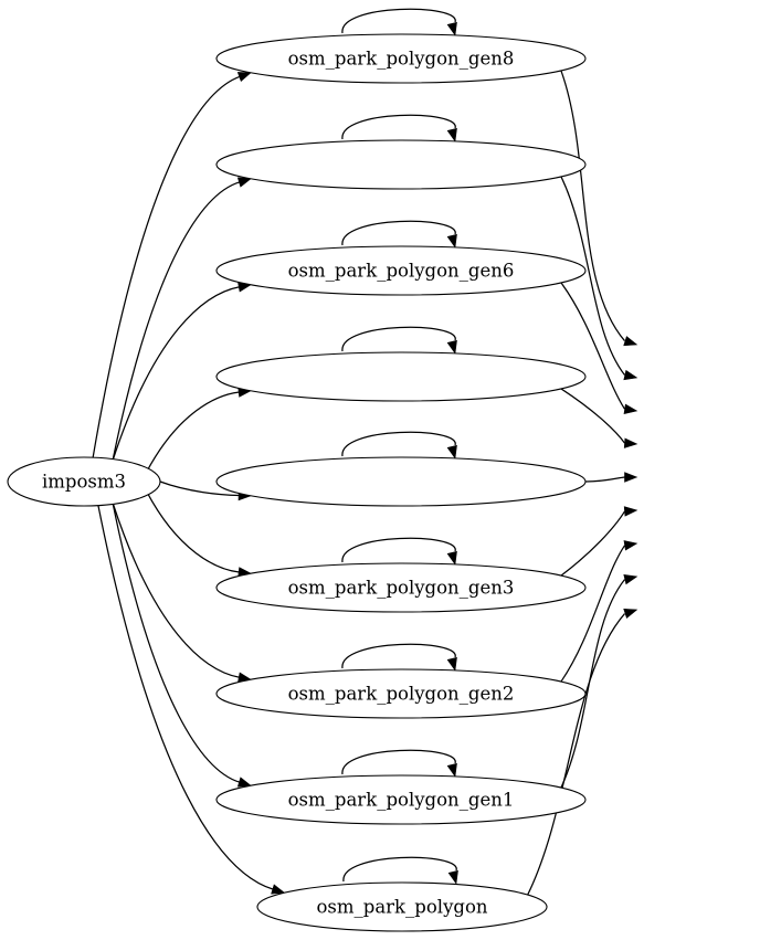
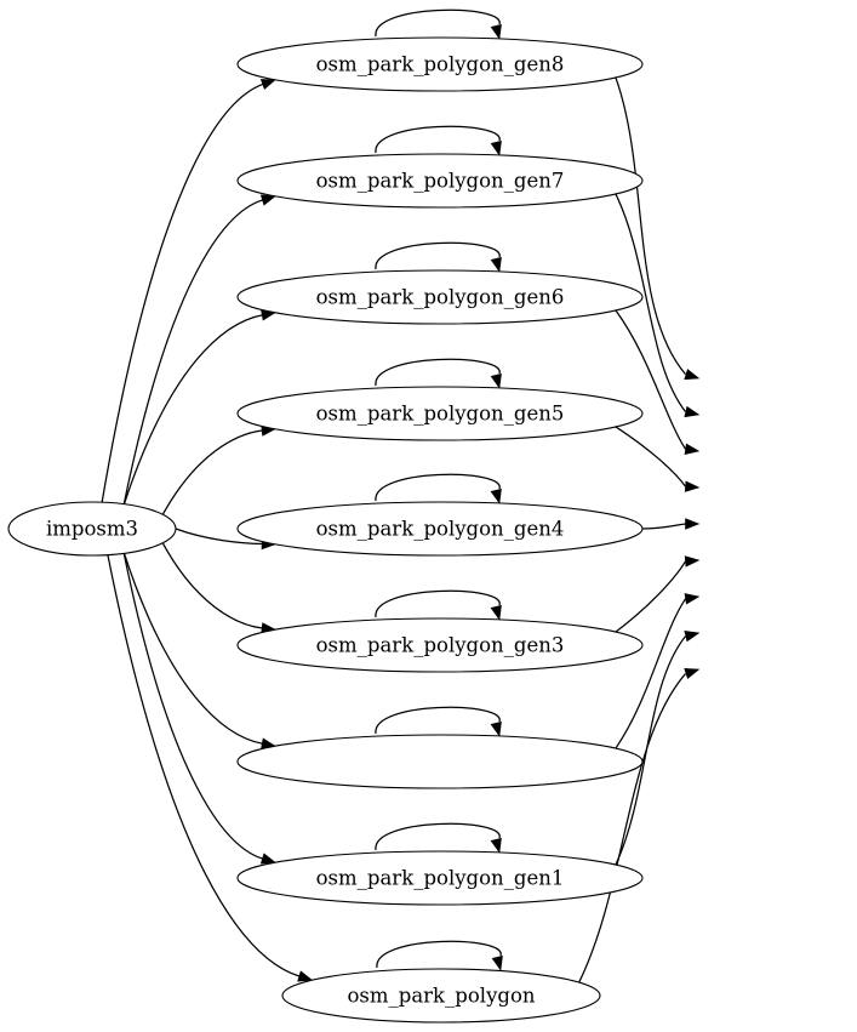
  imposm3
  osm_park_polygon_gen8
+ osm_park_polygon_gen7
  osm_park_polygon_gen6
+ osm_park_polygon_gen5
+ osm_park_polygon_gen4
  osm_park_polygon_gen3
- osm_park_polygon_gen2
  osm_park_polygon_gen1
  osm_park_polygon
